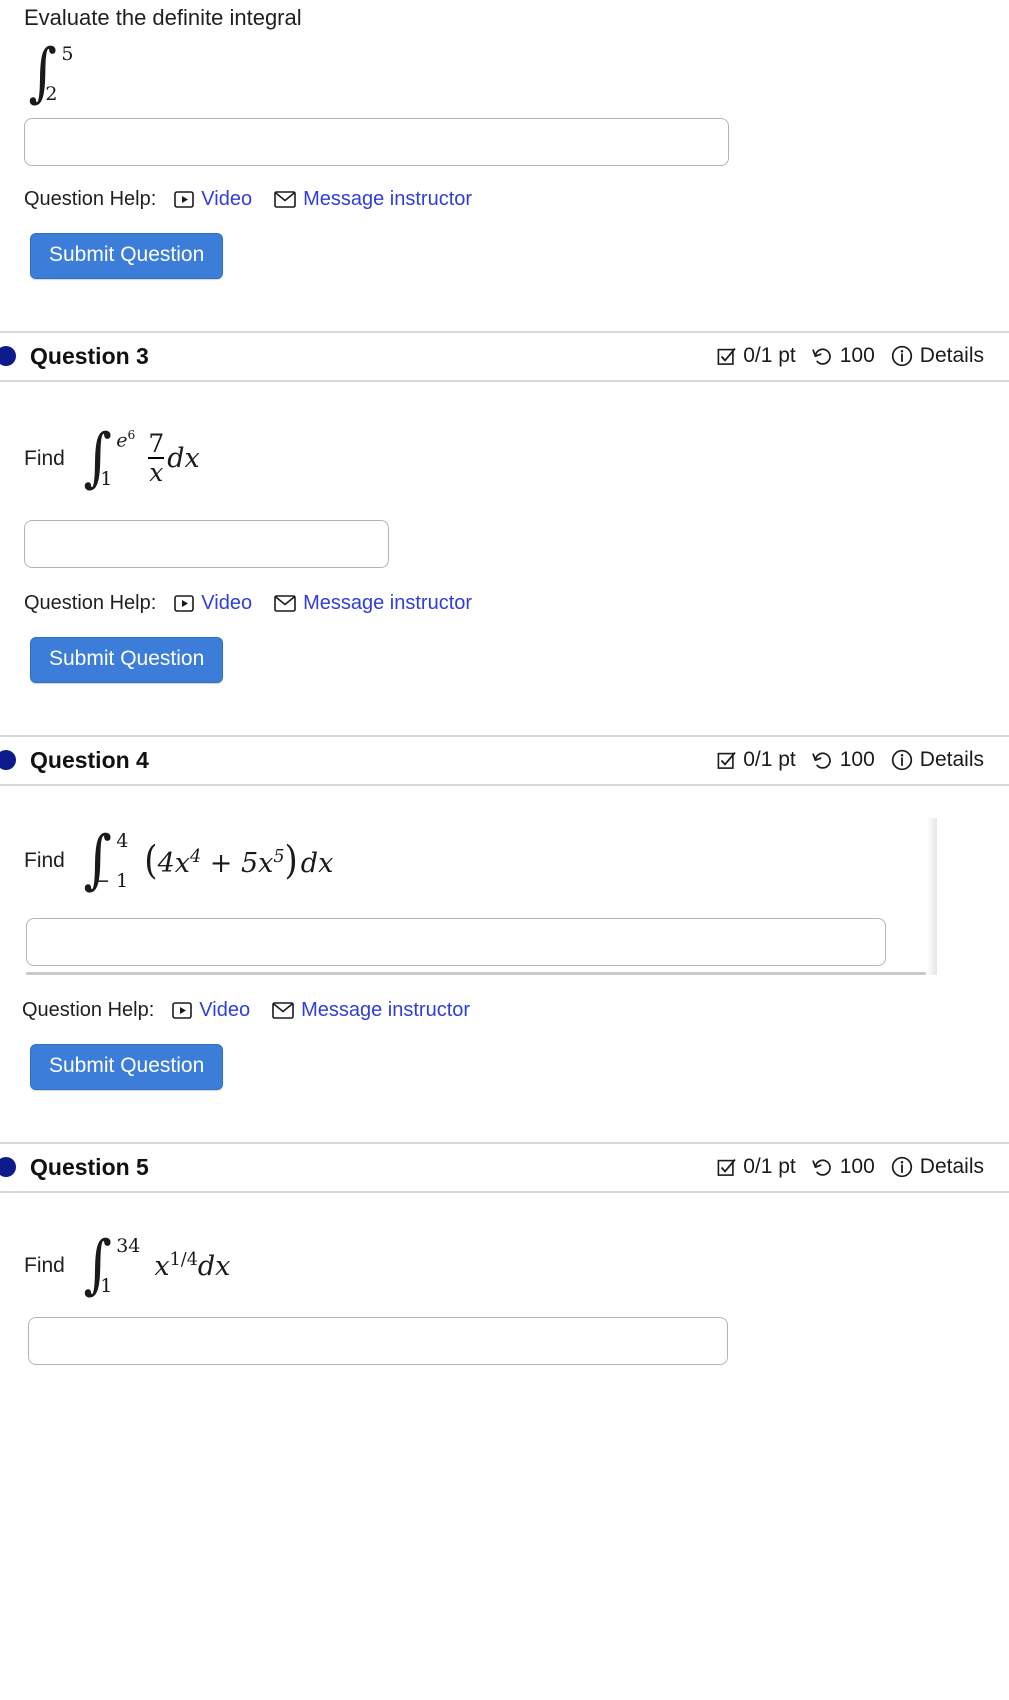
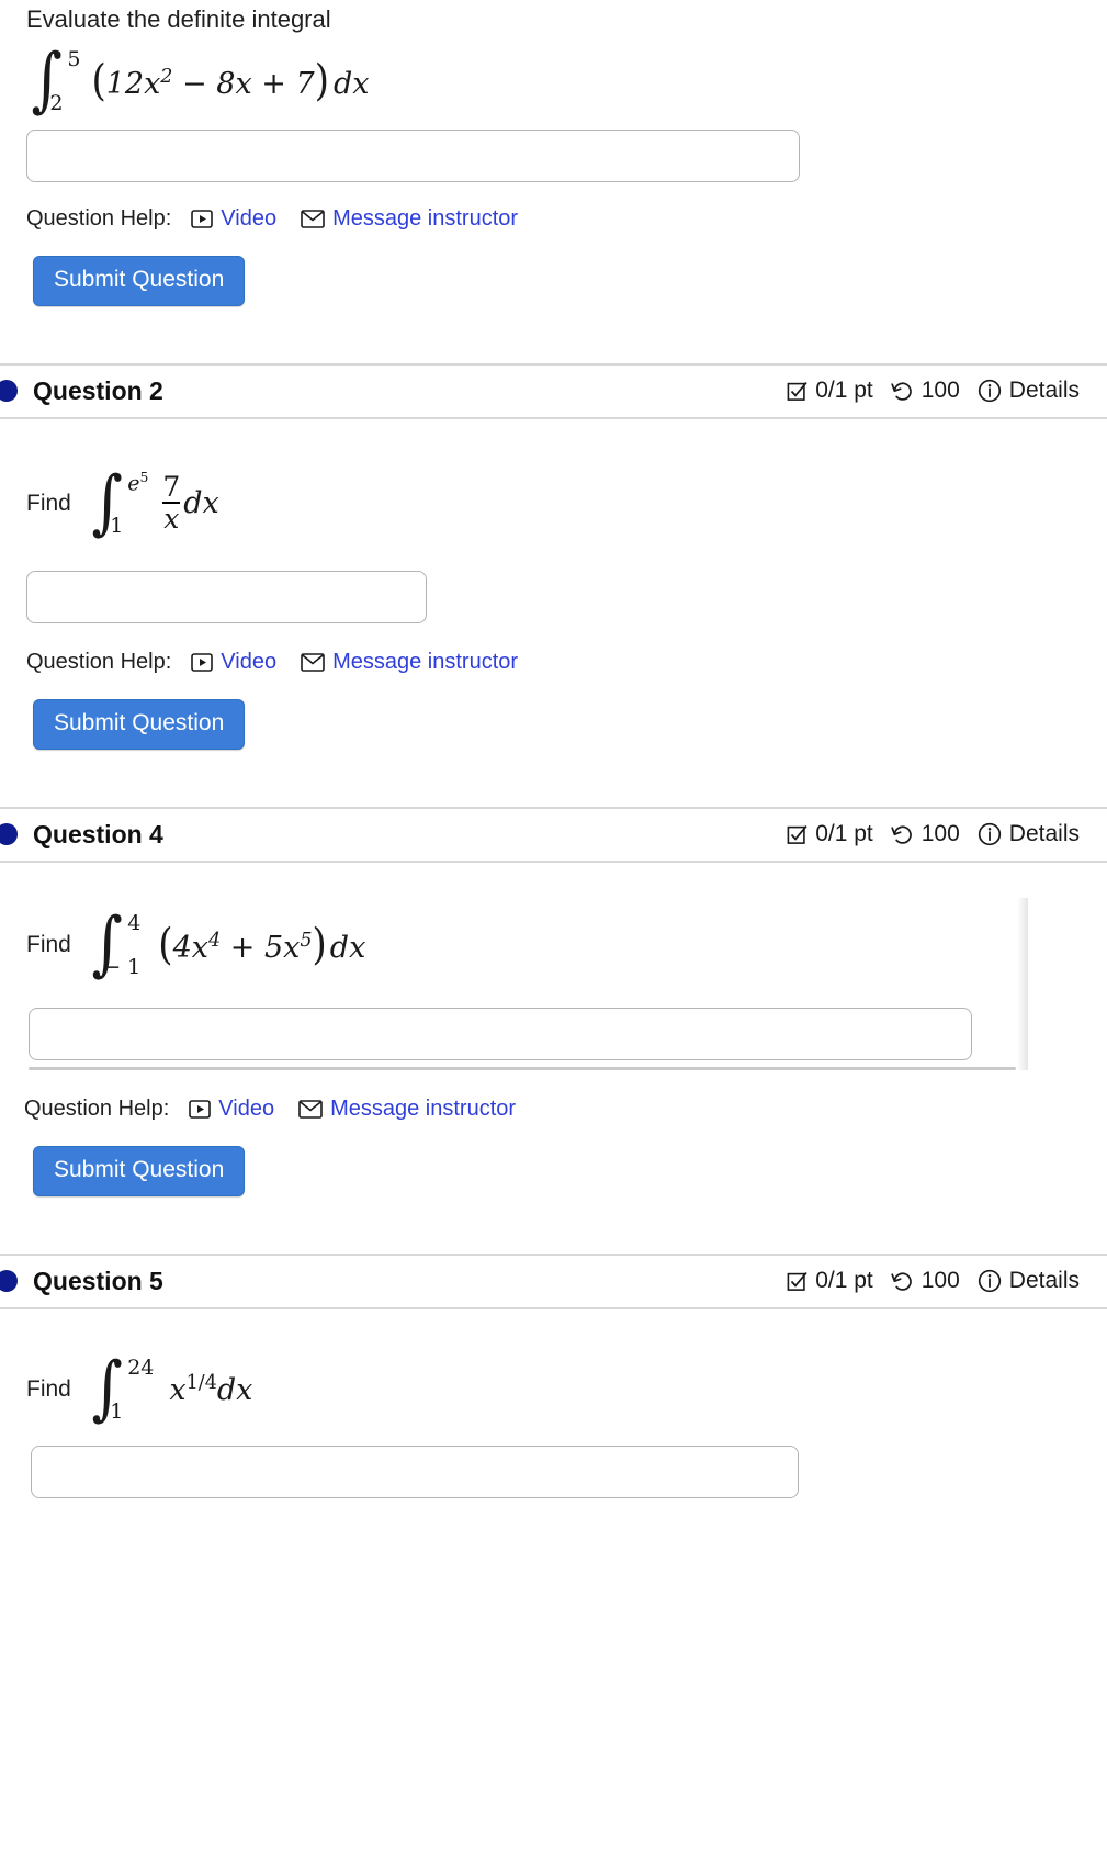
  Evaluate the definite integral
  ∫
  5
  2
+ (12x2 − 8x + 7) dx
  Question Help:
  Video
  Message instructor
  Submit Question
- Question 3
+ Question 2
  0/1 pt
  100
  Details
  Find
  ∫
- e6
+ e5
  1
  7
  x
  dx
  Question Help:
  Video
  Message instructor
  Submit Question
  Question 4
  0/1 pt
  100
  Details
  Find
  ∫
  4
  − 1
  (4x4 + 5x5)dx
  Question Help:
  Video
  Message instructor
  Submit Question
  Question 5
  0/1 pt
  100
  Details
  Find
  ∫
- 34
+ 24
  1
  x1/4dx
